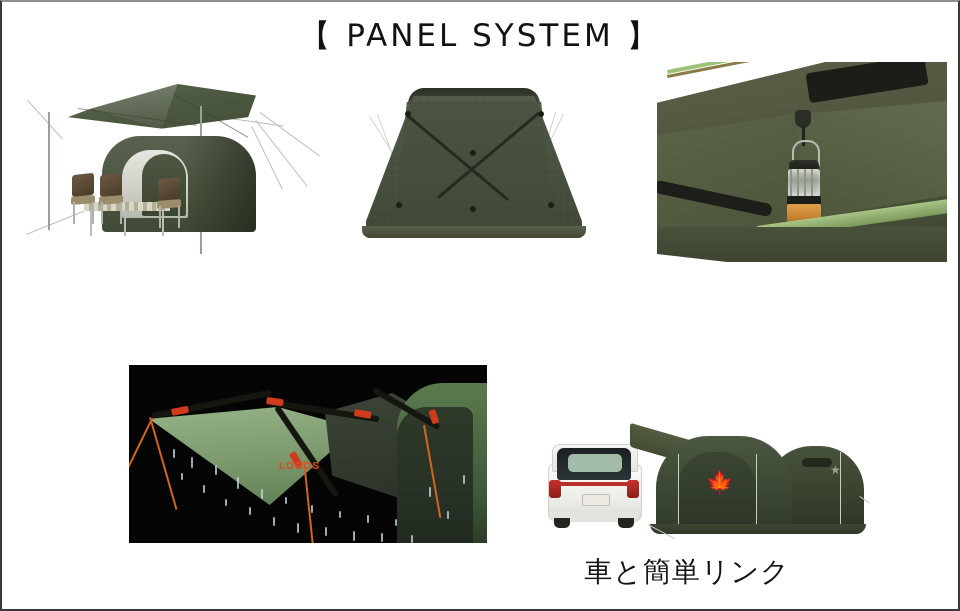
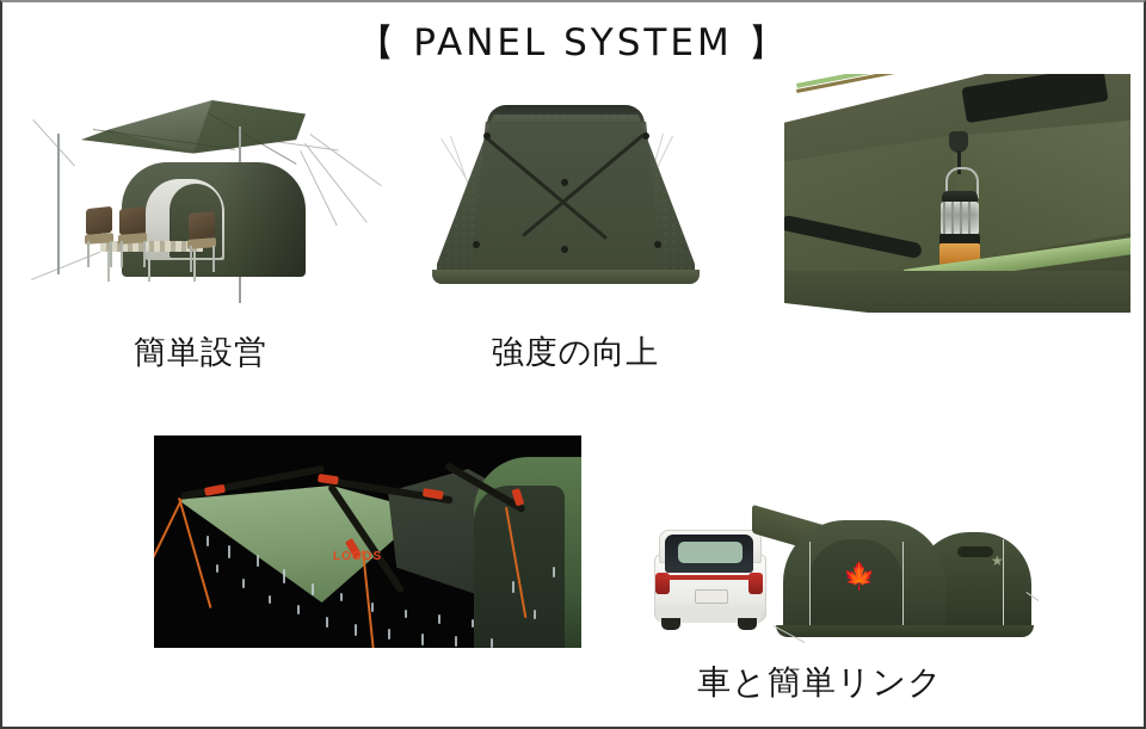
  【 PANEL SYSTEM 】
  LOGOS
  ★
  🍁
+ 簡単設営
+ 強度の向上
  車と簡単リンク
